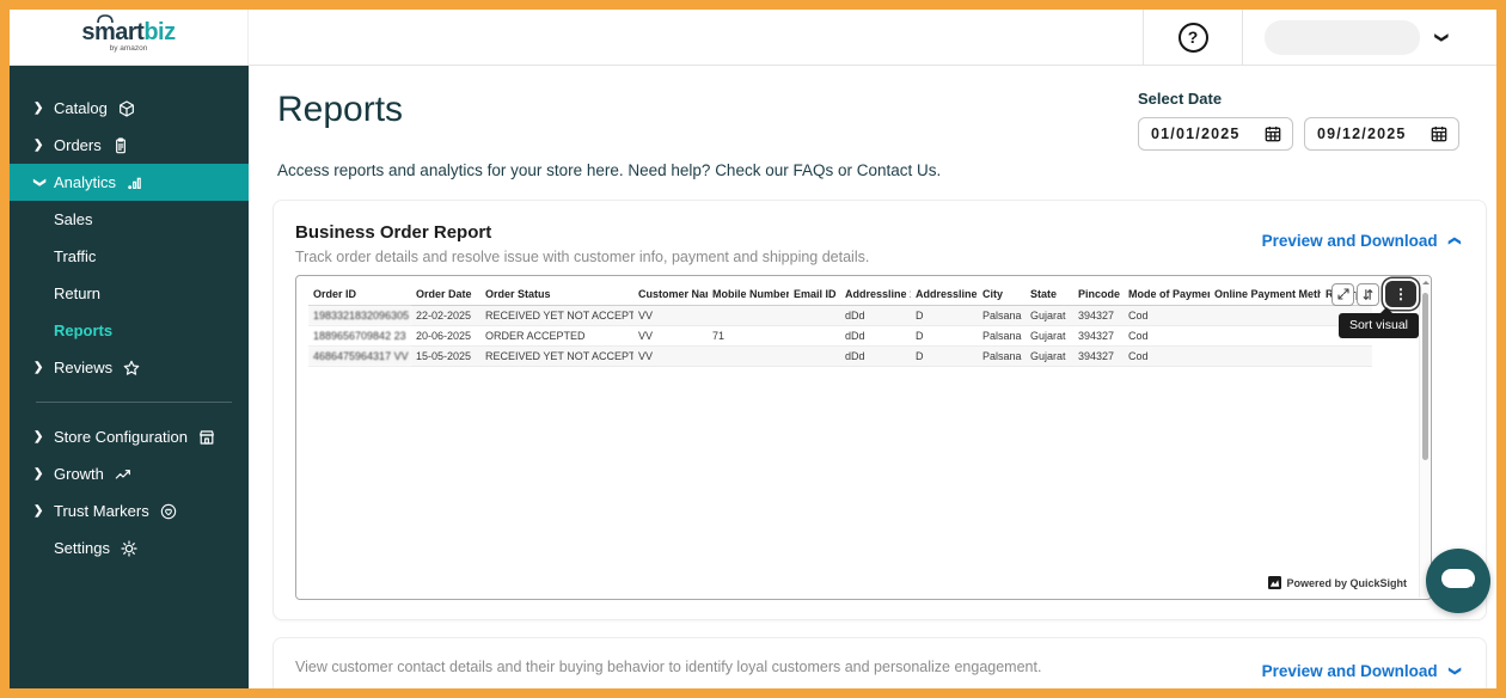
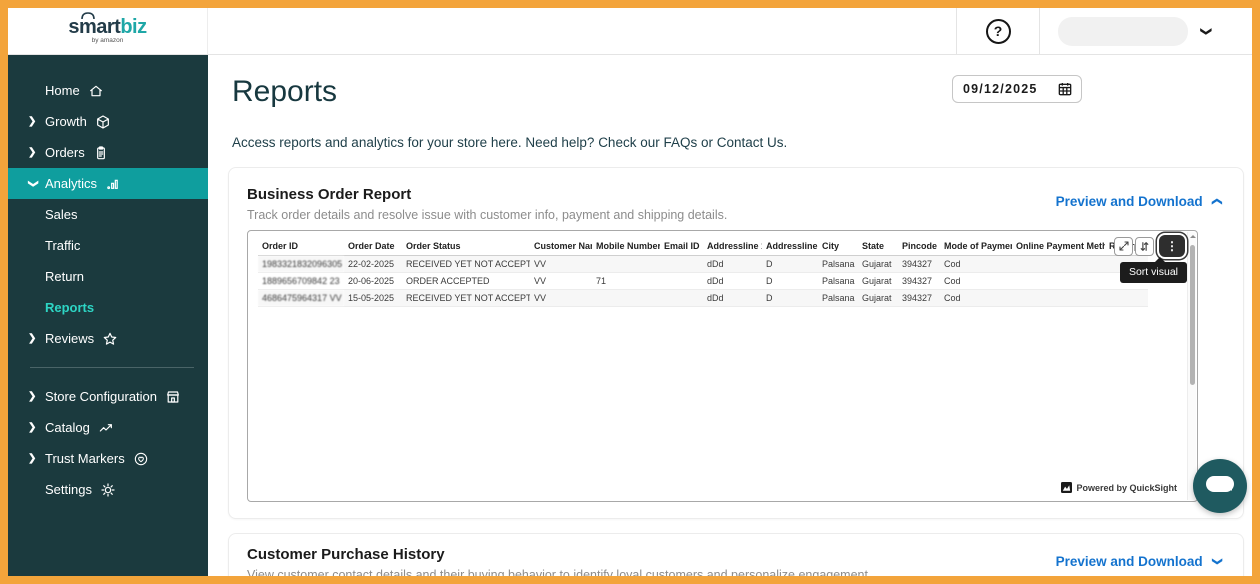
  smartbiz
  ?
+ Home
  ❯
- Catalog
+ Growth
  ❯
  Orders
  Analytics
  Sales
  Traffic
  Return
  Reports
  ❯
  Reviews
  ❯
  Store Configuration
  ❯
- Growth
+ Catalog
  ❯
  Trust Markers
  Settings
  Reports
  Access reports and analytics for your store here. Need help? Check our FAQs or Contact Us.
- Select Date
- 01/01/2025
  09/12/2025
  Business Order Report
  Track order details and resolve issue with customer info, payment and shipping details.
  Preview and Download
  Order ID	Order Date	Order Status	Customer Na	Mobile Number	Email ID	Addressline	Addressline	City	State	Pincode	Mode of Payme	Online Payment Meth	R
  1983321832096305	22-02-2025	RECEIVED YET NOT ACCEPT	VV			dDd	D	Palsana	Gujarat	394327	Cod
  1889656709842 23	20-06-2025	ORDER ACCEPTED	VV	71		dDd	D	Palsana	Gujarat	394327	Cod
  4686475964317 VV	15-05-2025	RECEIVED YET NOT ACCEPT	VV			dDd	D	Palsana	Gujarat	394327	Cod
  ⋮
  Sort visual
  Powered by QuickSight
+ Customer Purchase History
  View customer contact details and their buying behavior to identify loyal customers and personalize engagement.
  Preview and Download
